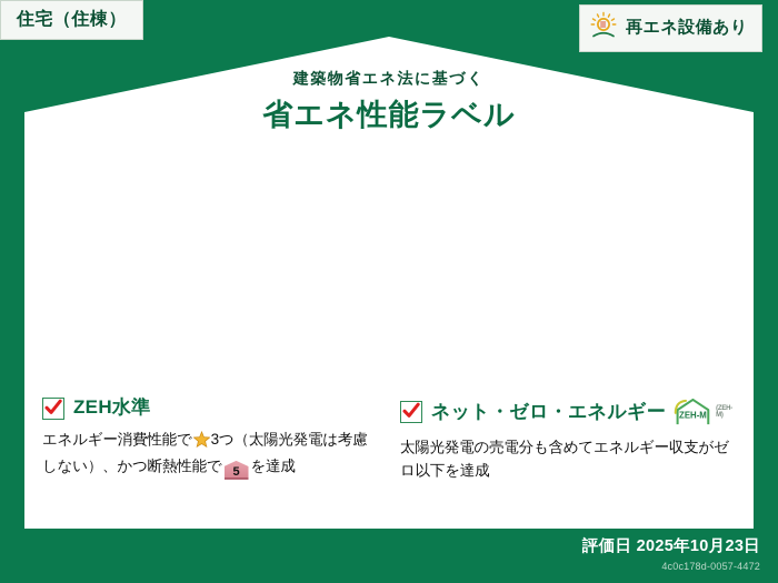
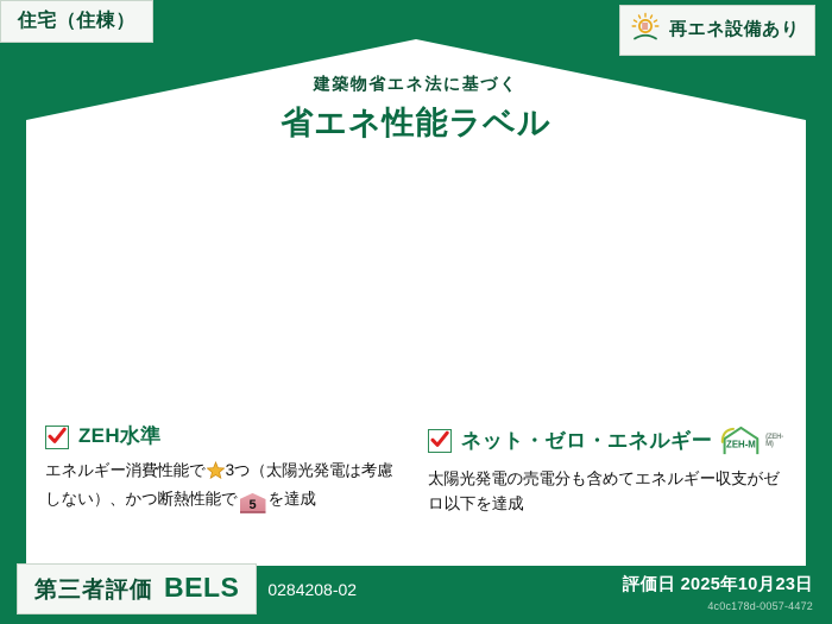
  住宅（住棟）
  再エネ設備あり
  建築物省エネ法に基づく
  省エネ性能ラベル
  ZEH水準
  エネルギー消費性能で 3つ（太陽光発電は考慮しない）、かつ断熱性能で 5 を達成
  ネット・ゼロ・エネルギー
  ZEH-M
  太陽光発電の売電分も含めてエネルギー収支がゼロ以下を達成
+ 第三者評価
+ BELS
+ 0284208-02
  評価日 2025年10月23日
  4c0c178d-0057-4472
